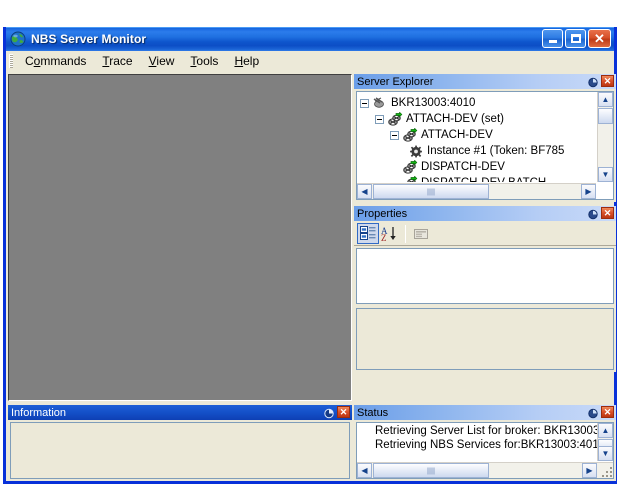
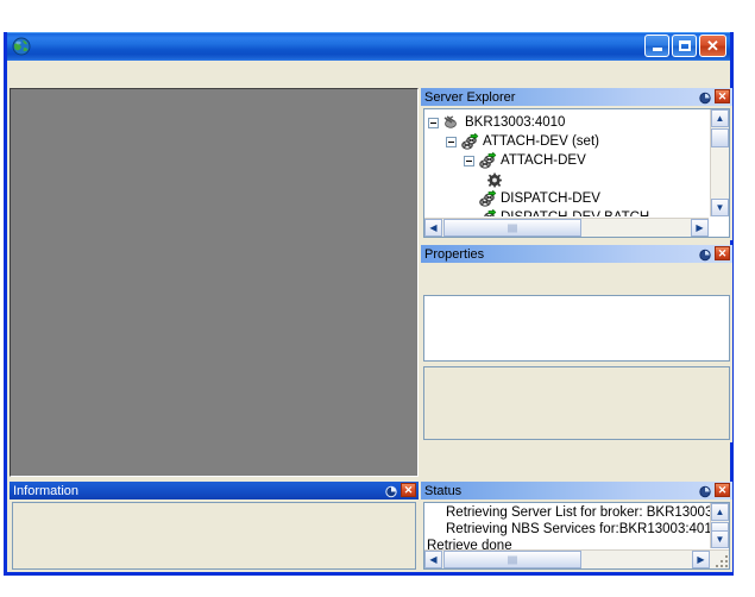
- NBS Server Monitor
  ✕
- Commands
- Trace
- View
- Tools
- Help
  Server Explorer
  ✕
  BKR13003:4010
  ATTACH-DEV (set)
  ATTACH-DEV
- Instance #1 (Token: BF785
  DISPATCH-DEV
  ▲
  ▼
  ◀
  ▶
  Properties
  ✕
- A
- Z
  Information
  ✕
  Status
  ✕
  Retrieving Server List for broker: BKR1300
  Retrieving NBS Services for:BKR13003:401
+ Retrieve done
  ▲
  ▼
  ◀
  ▶
